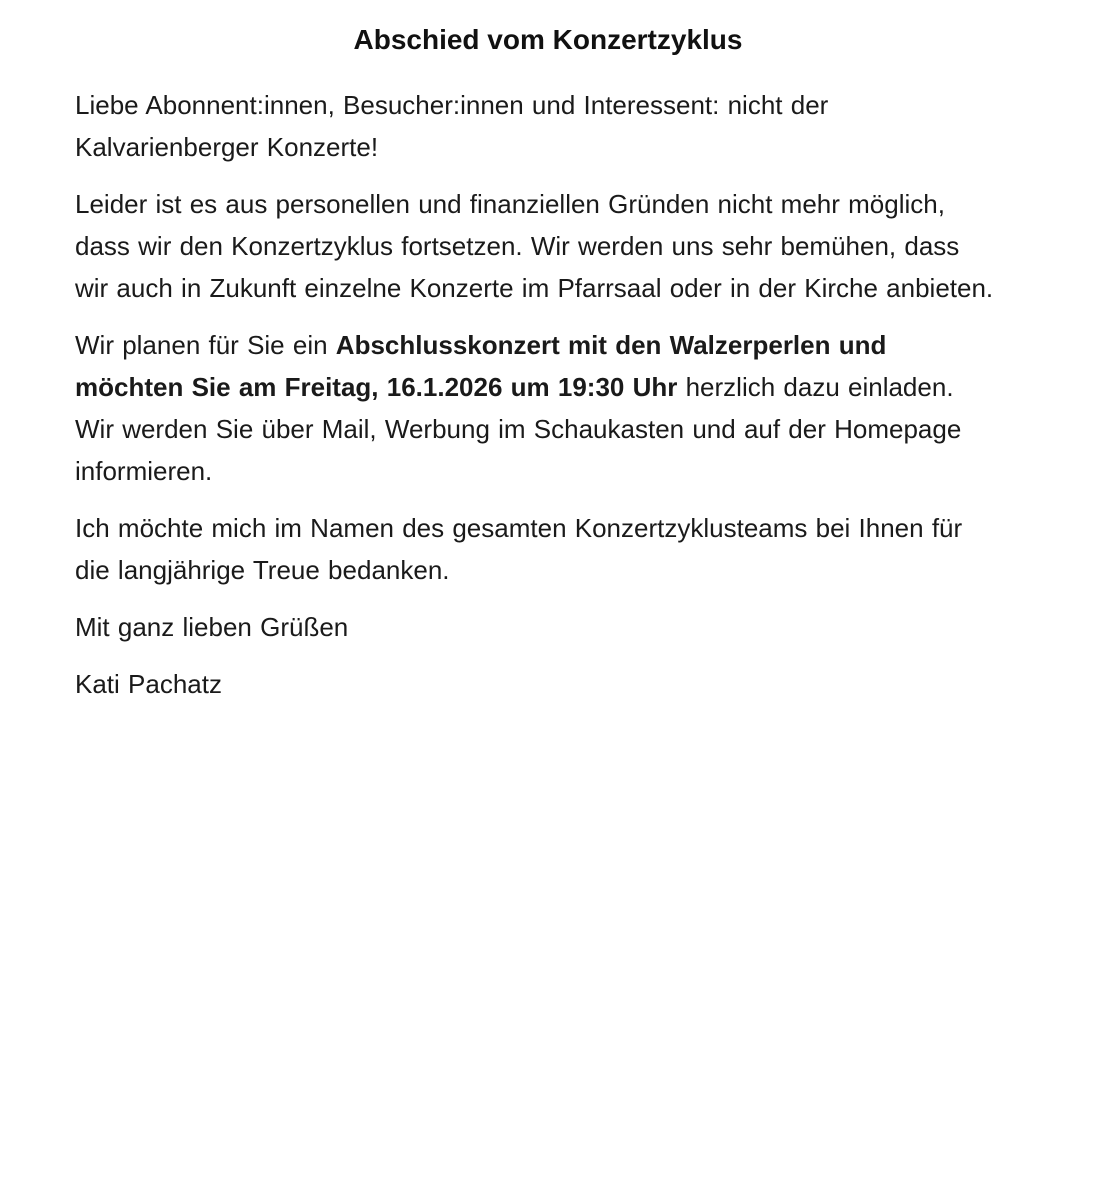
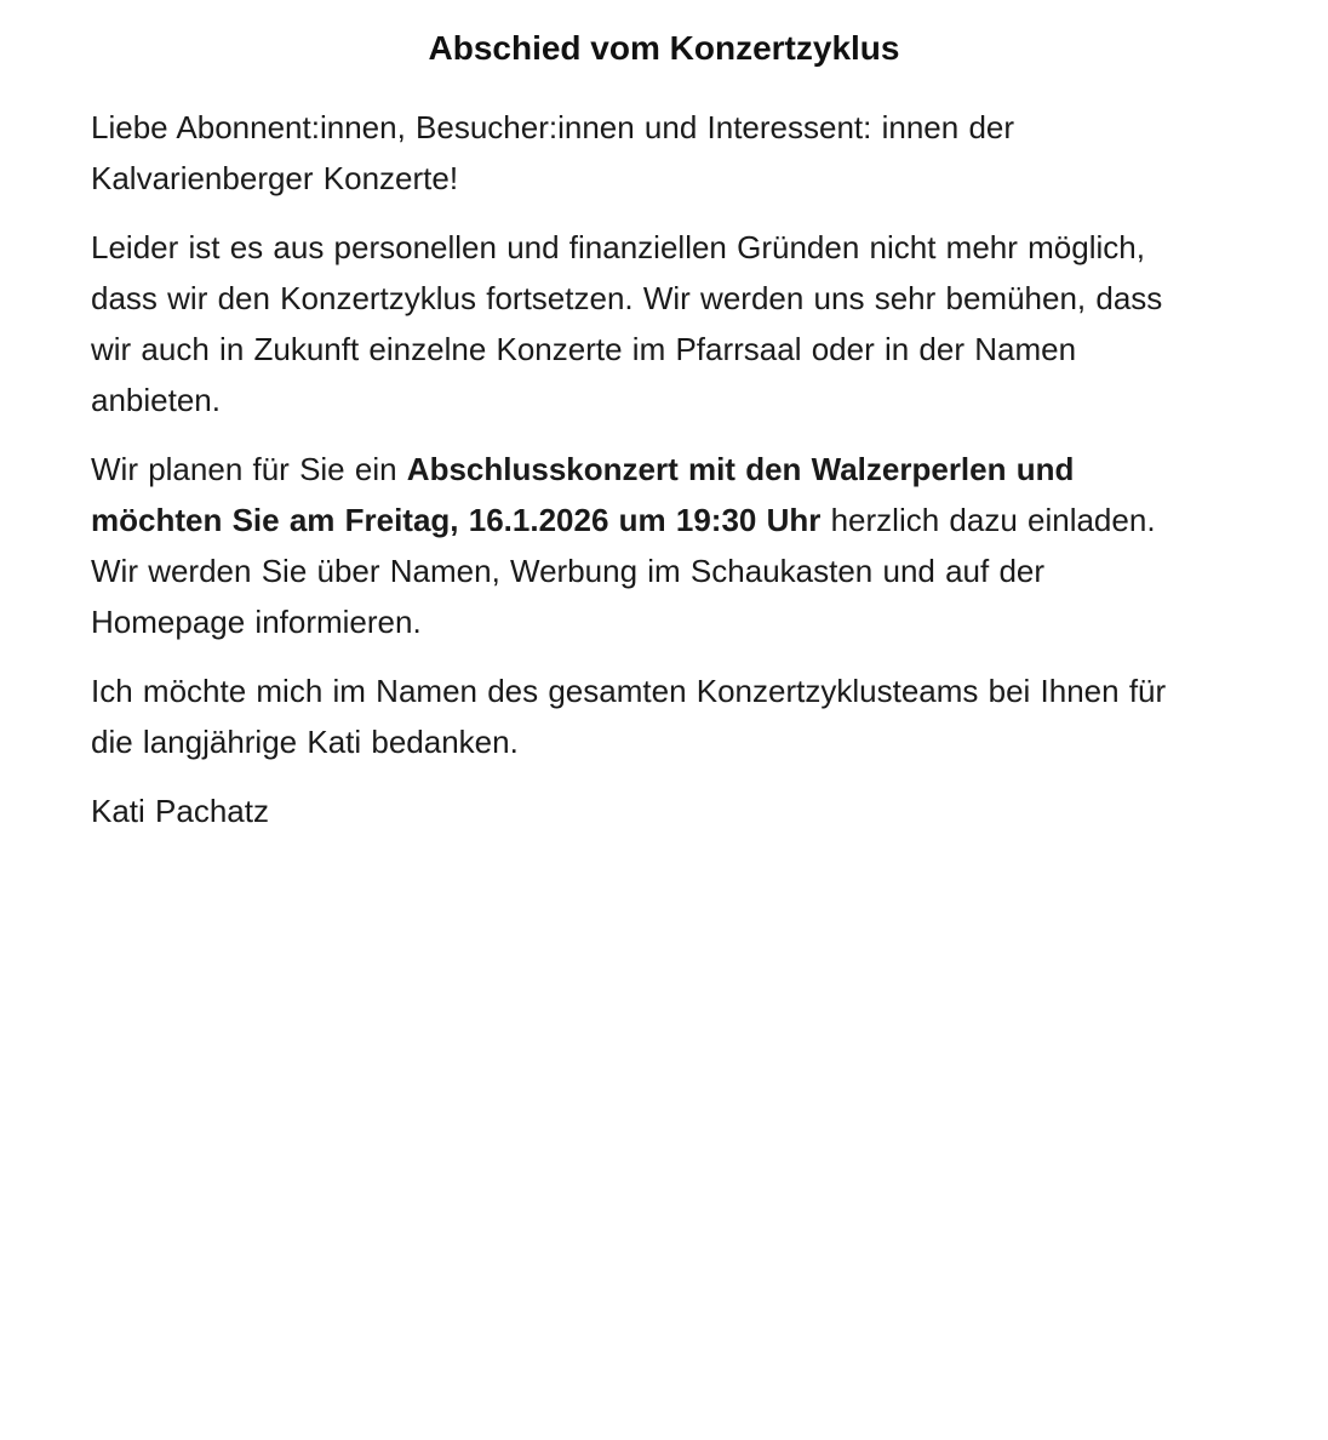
  Abschied vom Konzertzyklus
- Liebe Abonnent:innen, Besucher:innen und Interessent: nicht der Kalvarienberger Konzerte!
+ Liebe Abonnent:innen, Besucher:innen und Interessent: innen der Kalvarienberger Konzerte!
- Leider ist es aus personellen und finanziellen Gründen nicht mehr möglich, dass wir den Konzertzyklus fortsetzen. Wir werden uns sehr bemühen, dass wir auch in Zukunft einzelne Konzerte im Pfarrsaal oder in der Kirche anbieten.
+ Leider ist es aus personellen und finanziellen Gründen nicht mehr möglich, dass wir den Konzertzyklus fortsetzen. Wir werden uns sehr bemühen, dass wir auch in Zukunft einzelne Konzerte im Pfarrsaal oder in der Namen anbieten.
- Wir planen für Sie ein Abschlusskonzert mit den Walzerperlen und möchten Sie am Freitag, 16.1.2026 um 19:30 Uhr herzlich dazu einladen. Wir werden Sie über Mail, Werbung im Schaukasten und auf der Homepage informieren.
+ Wir planen für Sie ein Abschlusskonzert mit den Walzerperlen und möchten Sie am Freitag, 16.1.2026 um 19:30 Uhr herzlich dazu einladen. Wir werden Sie über Namen, Werbung im Schaukasten und auf der Homepage informieren.
- Ich möchte mich im Namen des gesamten Konzertzyklusteams bei Ihnen für die langjährige Treue bedanken.
+ Ich möchte mich im Namen des gesamten Konzertzyklusteams bei Ihnen für die langjährige Kati bedanken.
- Mit ganz lieben Grüßen
  Kati Pachatz
